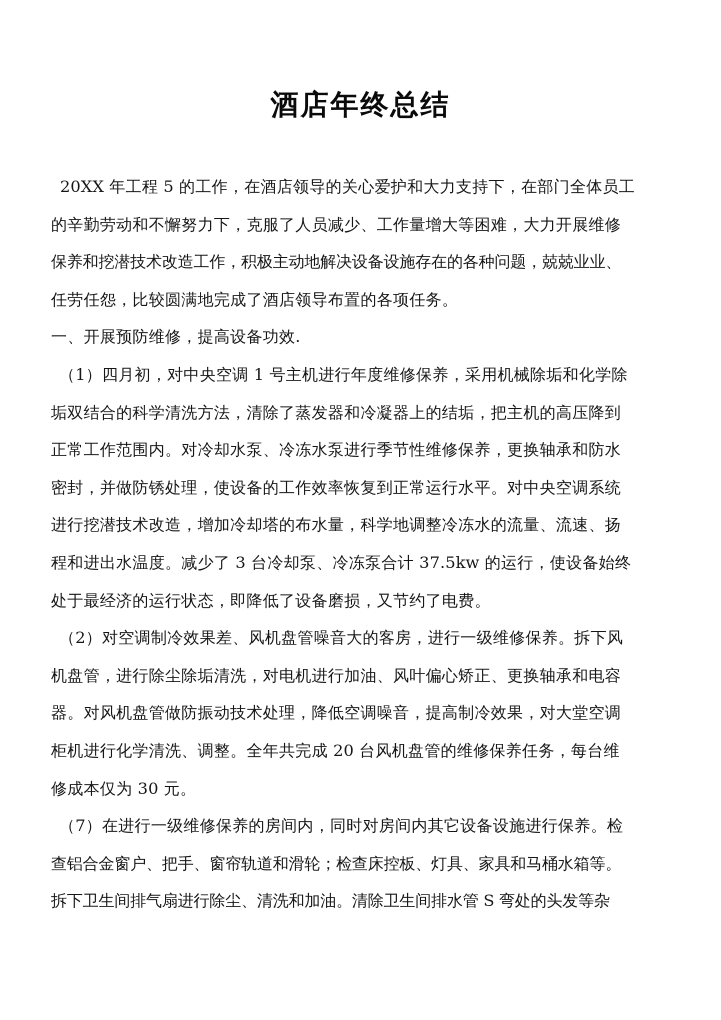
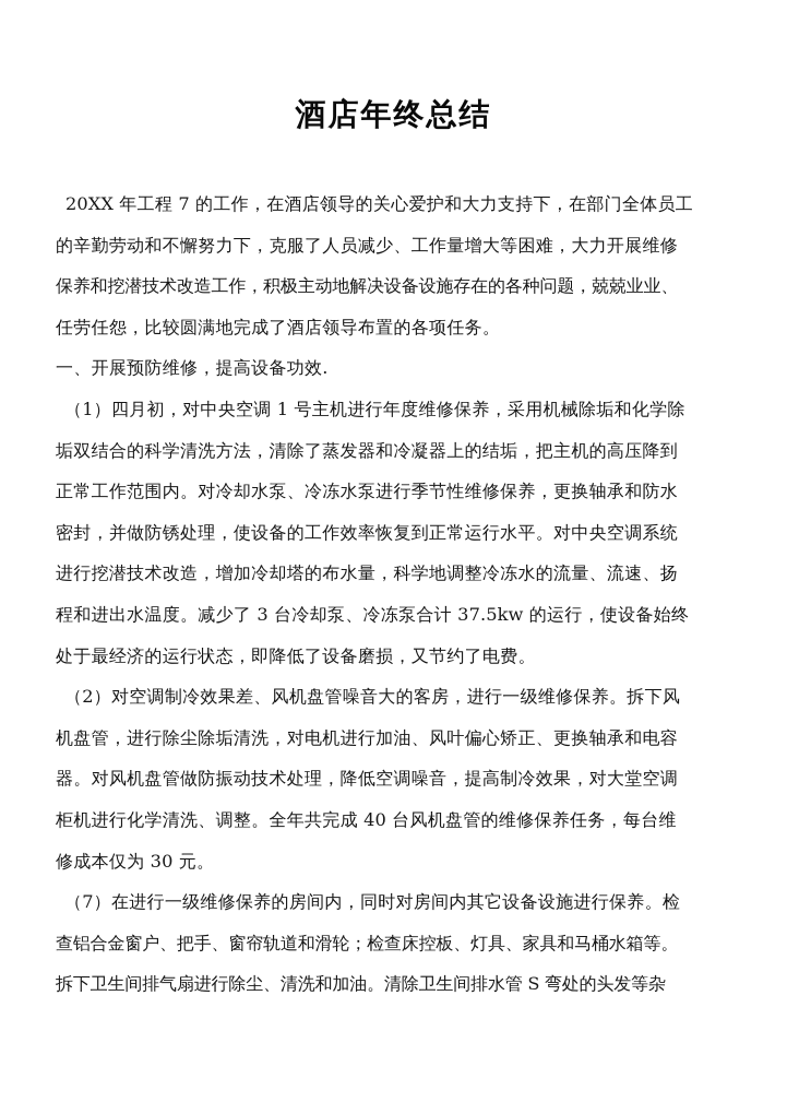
  酒店年终总结
- 20XX 年工程 5 的工作，在酒店领导的关心爱护和大力支持下，在部门全体员工
+ 20XX 年工程 7 的工作，在酒店领导的关心爱护和大力支持下，在部门全体员工
  的辛勤劳动和不懈努力下，克服了人员减少、工作量增大等困难，大力开展维修
  保养和挖潜技术改造工作，积极主动地解决设备设施存在的各种问题，兢兢业业、
  任劳任怨，比较圆满地完成了酒店领导布置的各项任务。
  一、开展预防维修，提高设备功效.
  （1）四月初，对中央空调 1 号主机进行年度维修保养，采用机械除垢和化学除
  垢双结合的科学清洗方法，清除了蒸发器和冷凝器上的结垢，把主机的高压降到
  正常工作范围内。对冷却水泵、冷冻水泵进行季节性维修保养，更换轴承和防水
  密封，并做防锈处理，使设备的工作效率恢复到正常运行水平。对中央空调系统
  进行挖潜技术改造，增加冷却塔的布水量，科学地调整冷冻水的流量、流速、扬
  程和进出水温度。减少了 3 台冷却泵、冷冻泵合计 37.5kw 的运行，使设备始终
  处于最经济的运行状态，即降低了设备磨损，又节约了电费。
  （2）对空调制冷效果差、风机盘管噪音大的客房，进行一级维修保养。拆下风
  机盘管，进行除尘除垢清洗，对电机进行加油、风叶偏心矫正、更换轴承和电容
  器。对风机盘管做防振动技术处理，降低空调噪音，提高制冷效果，对大堂空调
- 柜机进行化学清洗、调整。全年共完成 20 台风机盘管的维修保养任务，每台维
+ 柜机进行化学清洗、调整。全年共完成 40 台风机盘管的维修保养任务，每台维
  修成本仅为 30 元。
  （7）在进行一级维修保养的房间内，同时对房间内其它设备设施进行保养。检
  查铝合金窗户、把手、窗帘轨道和滑轮；检查床控板、灯具、家具和马桶水箱等。
  拆下卫生间排气扇进行除尘、清洗和加油。清除卫生间排水管 S 弯处的头发等杂
